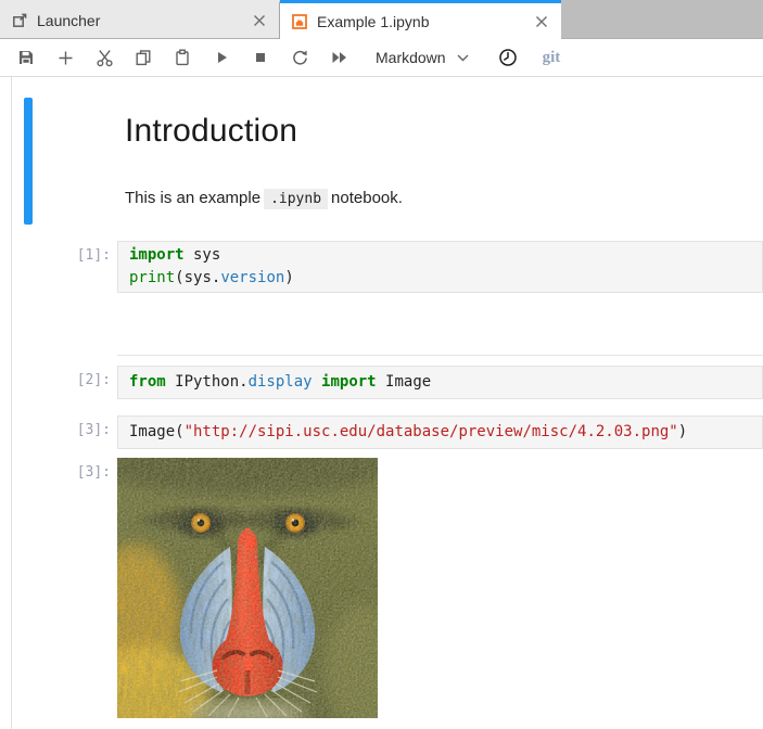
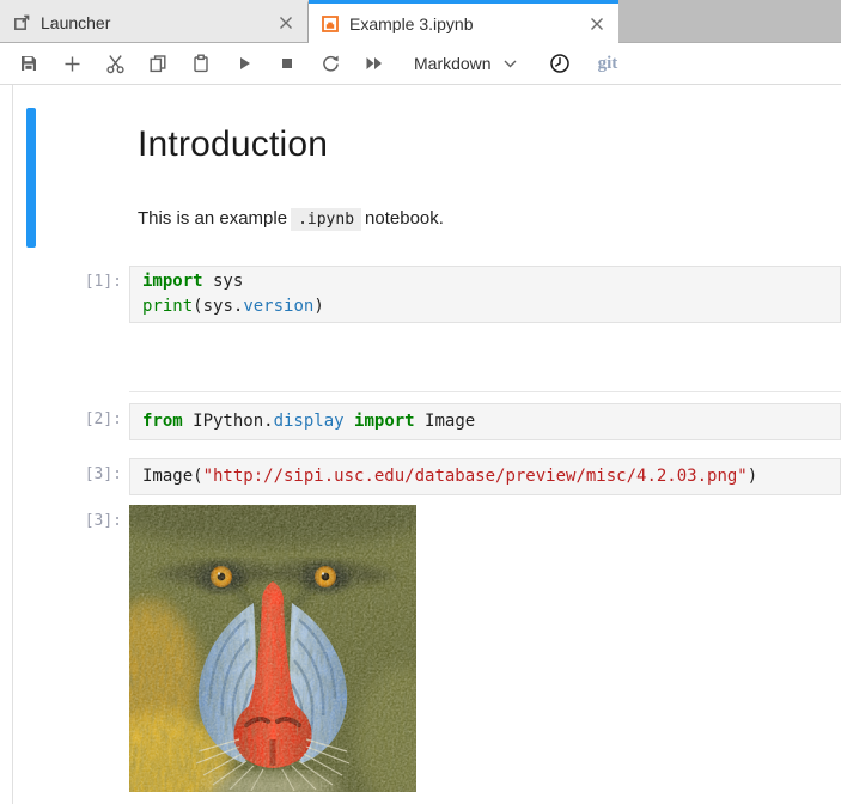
  Launcher
- Example 1.ipynb
+ Example 3.ipynb
  Markdown
  git
  Introduction
  This is an example .ipynb notebook.
  [1]:
  import sys
  print(sys.version)
  [2]:
  from IPython.display import Image
  [3]:
  Image("http://sipi.usc.edu/database/preview/misc/4.2.03.png")
  [3]:
